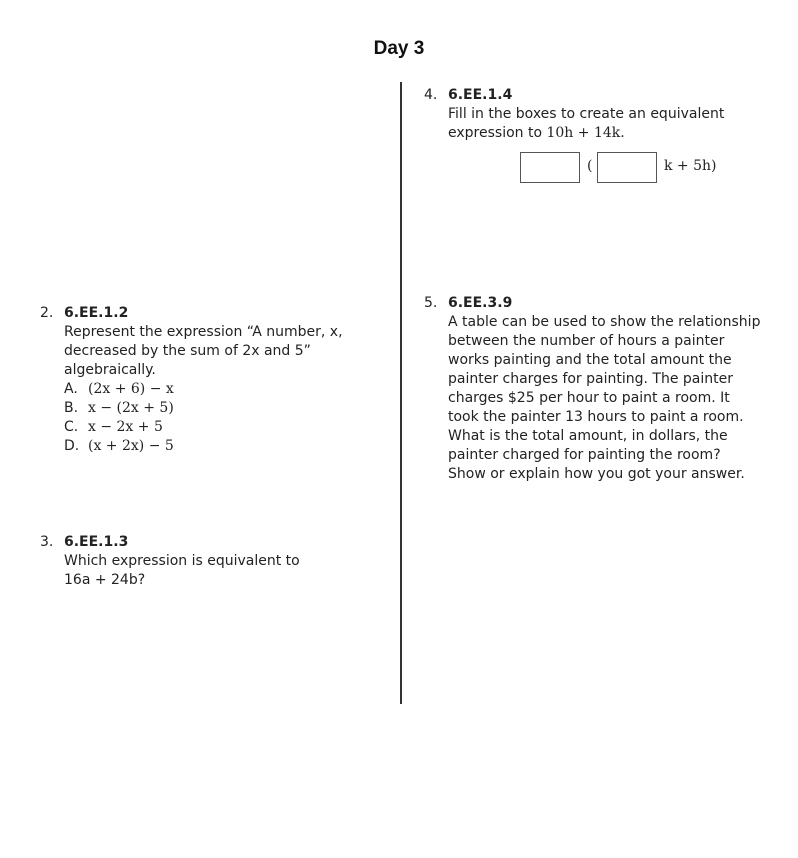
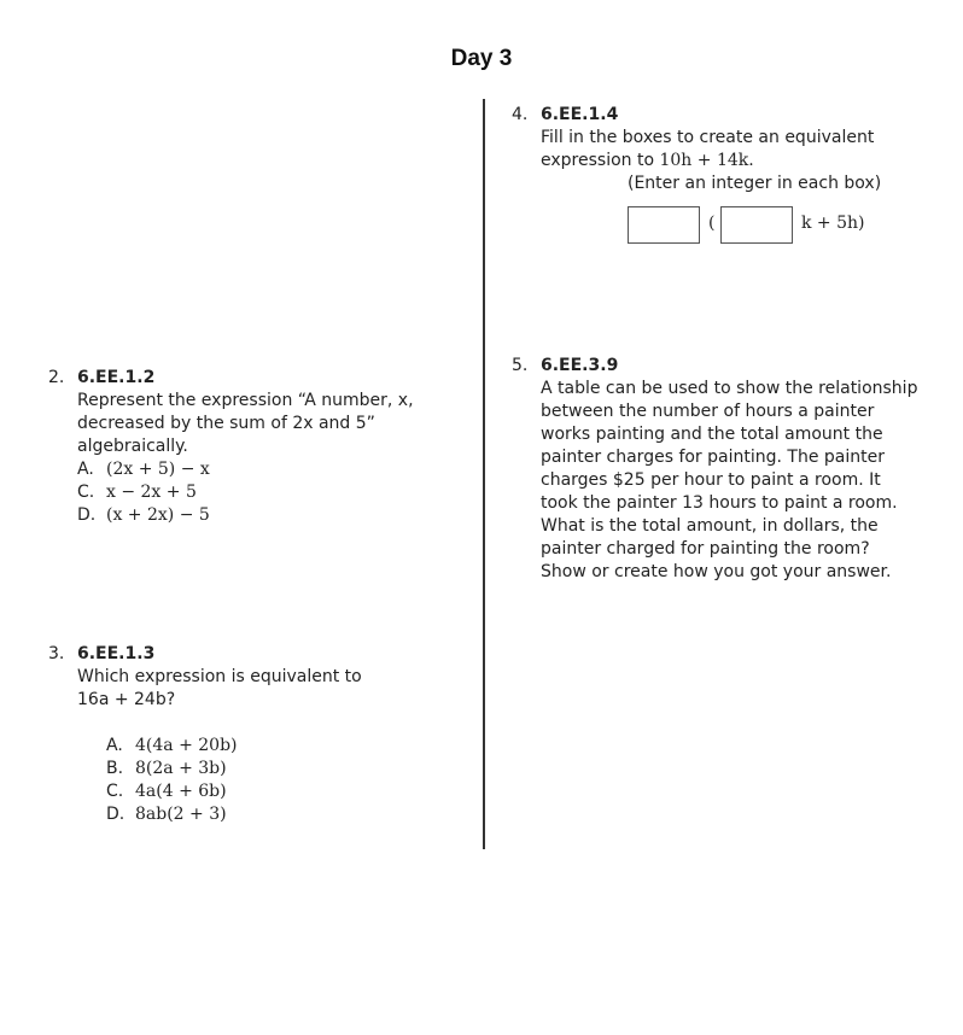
  Day 3
  4.
  6.EE.1.4
  Fill in the boxes to create an equivalent
  expression to 10h + 14k.
+ (Enter an integer in each box)
  (
  k + 5h)
  2.
  6.EE.1.2
  Represent the expression “A number, x,
  decreased by the sum of 2x and 5”
  algebraically.
- A. (2x + 6) − x
+ A. (2x + 5) − x
- B. x − (2x + 5)
  C. x − 2x + 5
  D. (x + 2x) − 5
  5.
  6.EE.3.9
  A table can be used to show the relationship
  between the number of hours a painter
  works painting and the total amount the
  painter charges for painting. The painter
  charges $25 per hour to paint a room. It
  took the painter 13 hours to paint a room.
  What is the total amount, in dollars, the
  painter charged for painting the room?
- Show or explain how you got your answer.
+ Show or create how you got your answer.
  3.
  6.EE.1.3
  Which expression is equivalent to
  16a + 24b?
+ A. 4(4a + 20b)
+ B. 8(2a + 3b)
+ C. 4a(4 + 6b)
+ D. 8ab(2 + 3)
